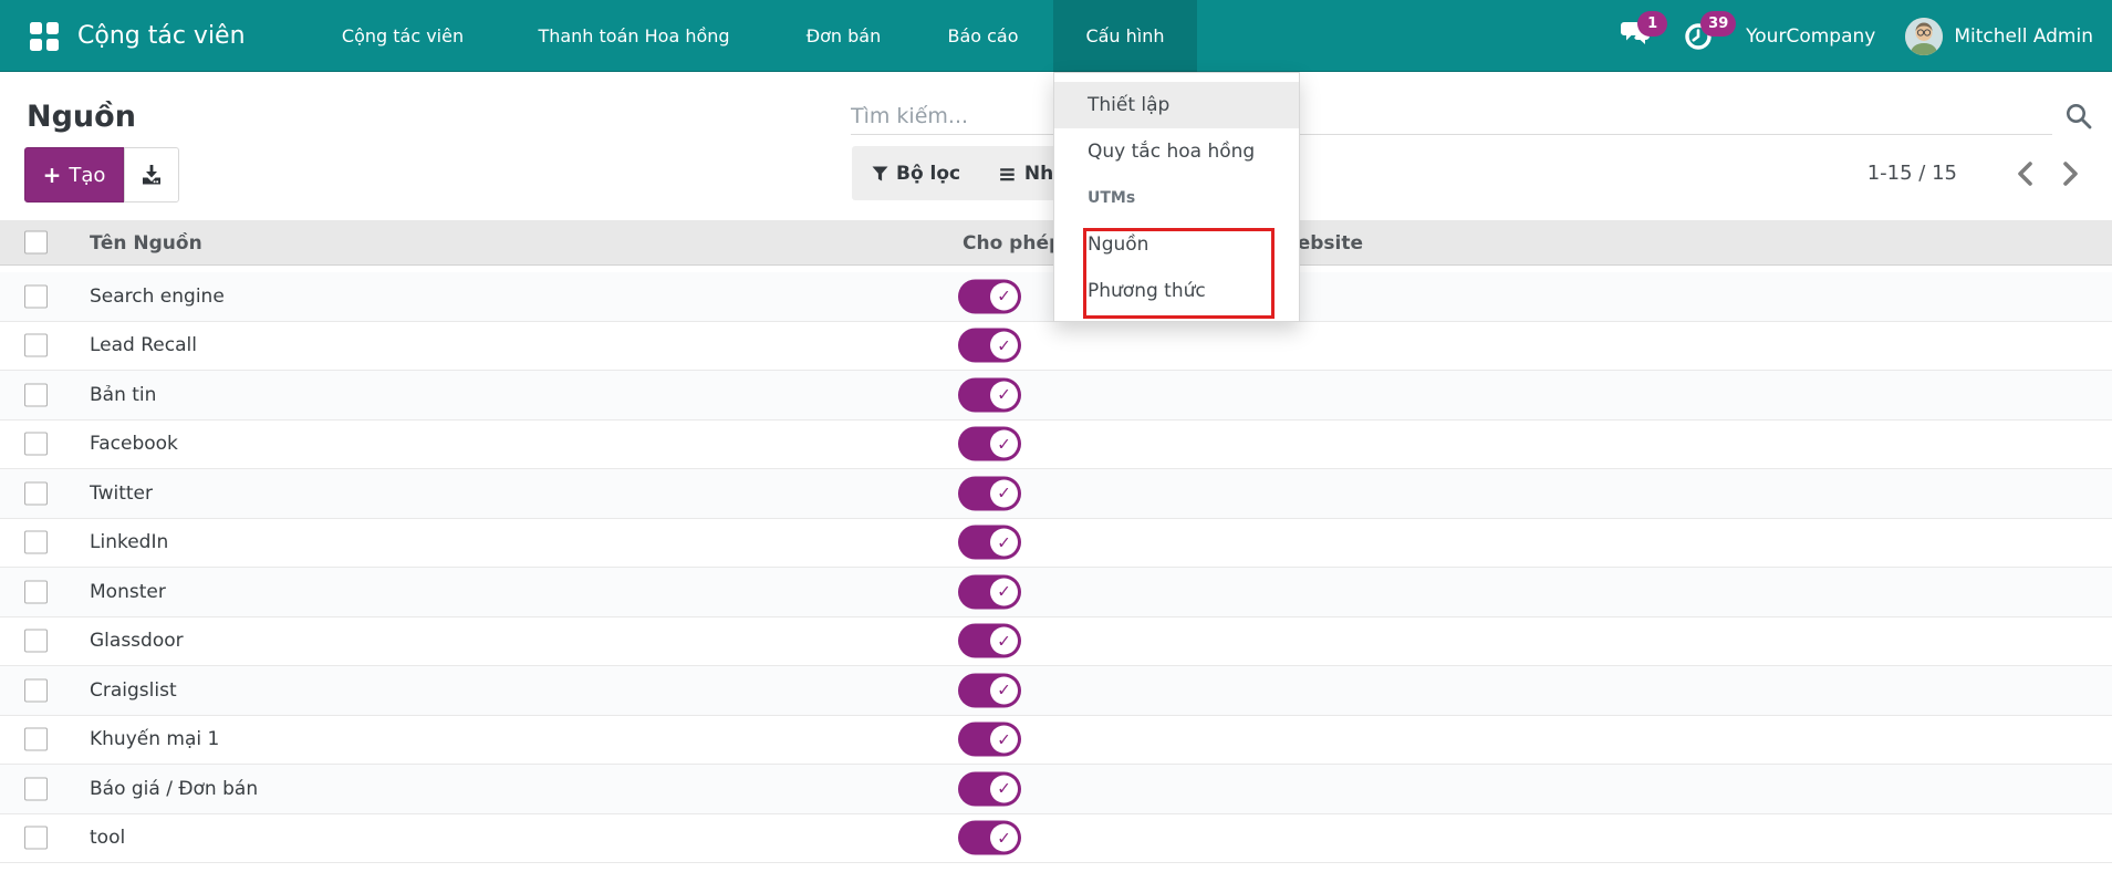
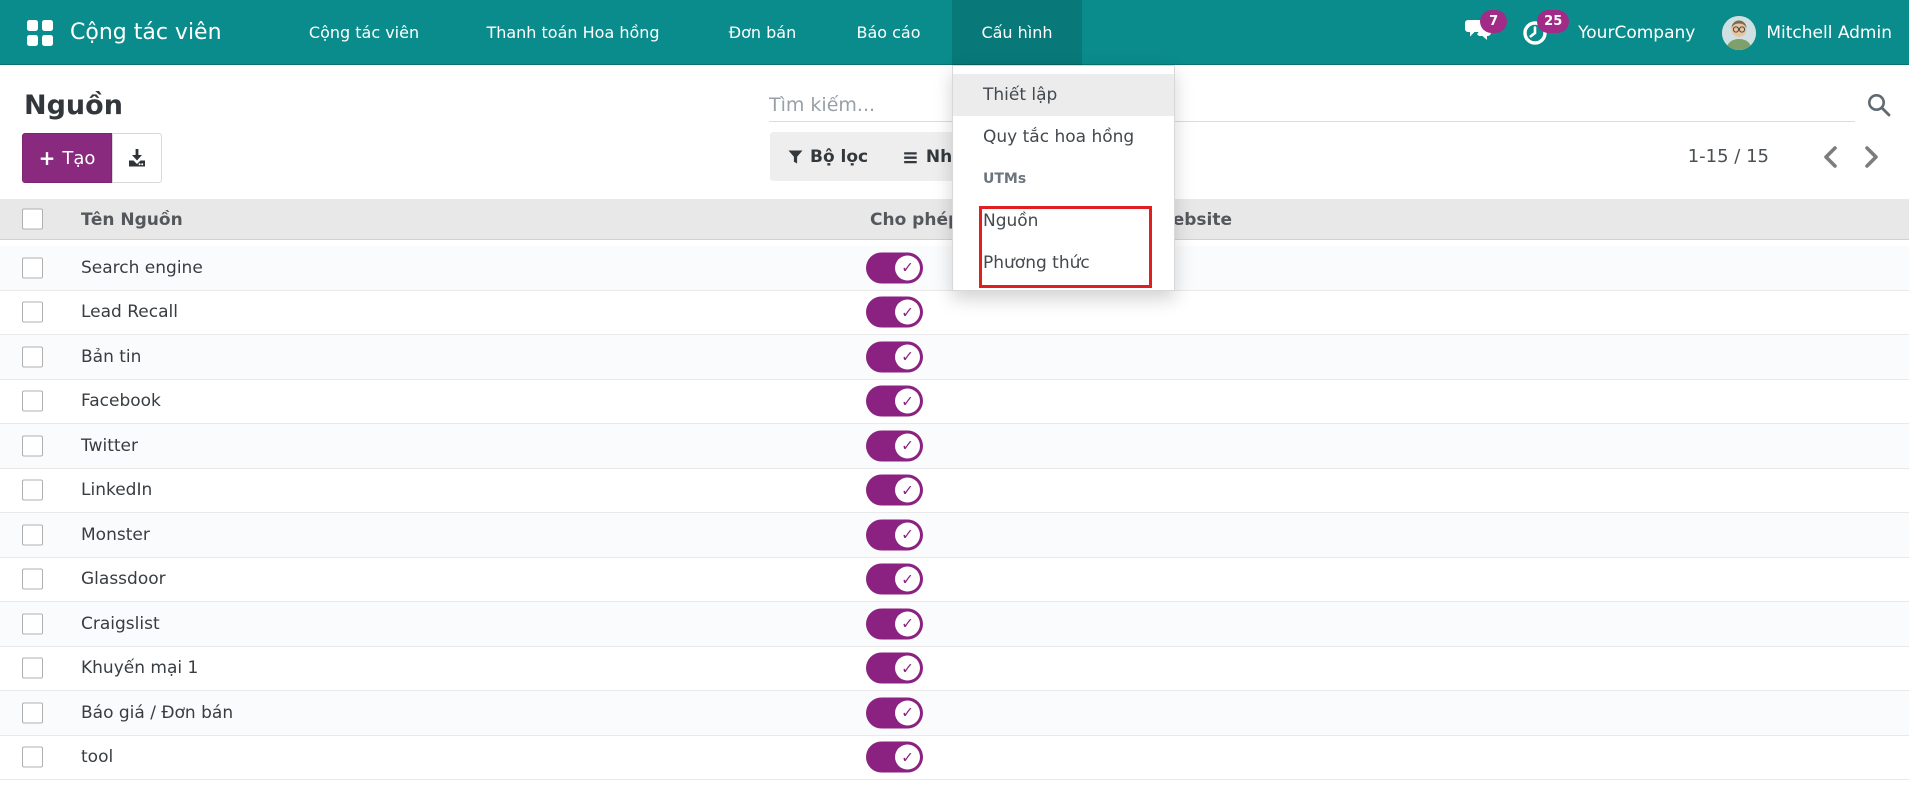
  Cộng tác viên
  Cộng tác viên
  Thanh toán Hoa hồng
  Đơn bán
  Báo cáo
  Cấu hình
- 1
+ 7
- 39
+ 25
  YourCompany
  Mitchell Admin
  Nguồn
  Tìm kiếm...
  +
  Tạo
  Bộ lọc
  ≡
  1-15 / 15
  Tên Nguồn
  Cho phé
  ebsite
  Search engine
  ✓
  Lead Recall
  ✓
  Bản tin
  ✓
  Facebook
  ✓
  Twitter
  ✓
  LinkedIn
  ✓
  Monster
  ✓
  Glassdoor
  ✓
  Craigslist
  ✓
  Khuyến mại 1
  ✓
  Báo giá / Đơn bán
  ✓
  tool
  ✓
  Thiết lập
  Quy tắc hoa hồng
  UTMs
  Nguồn
  Phương thức
